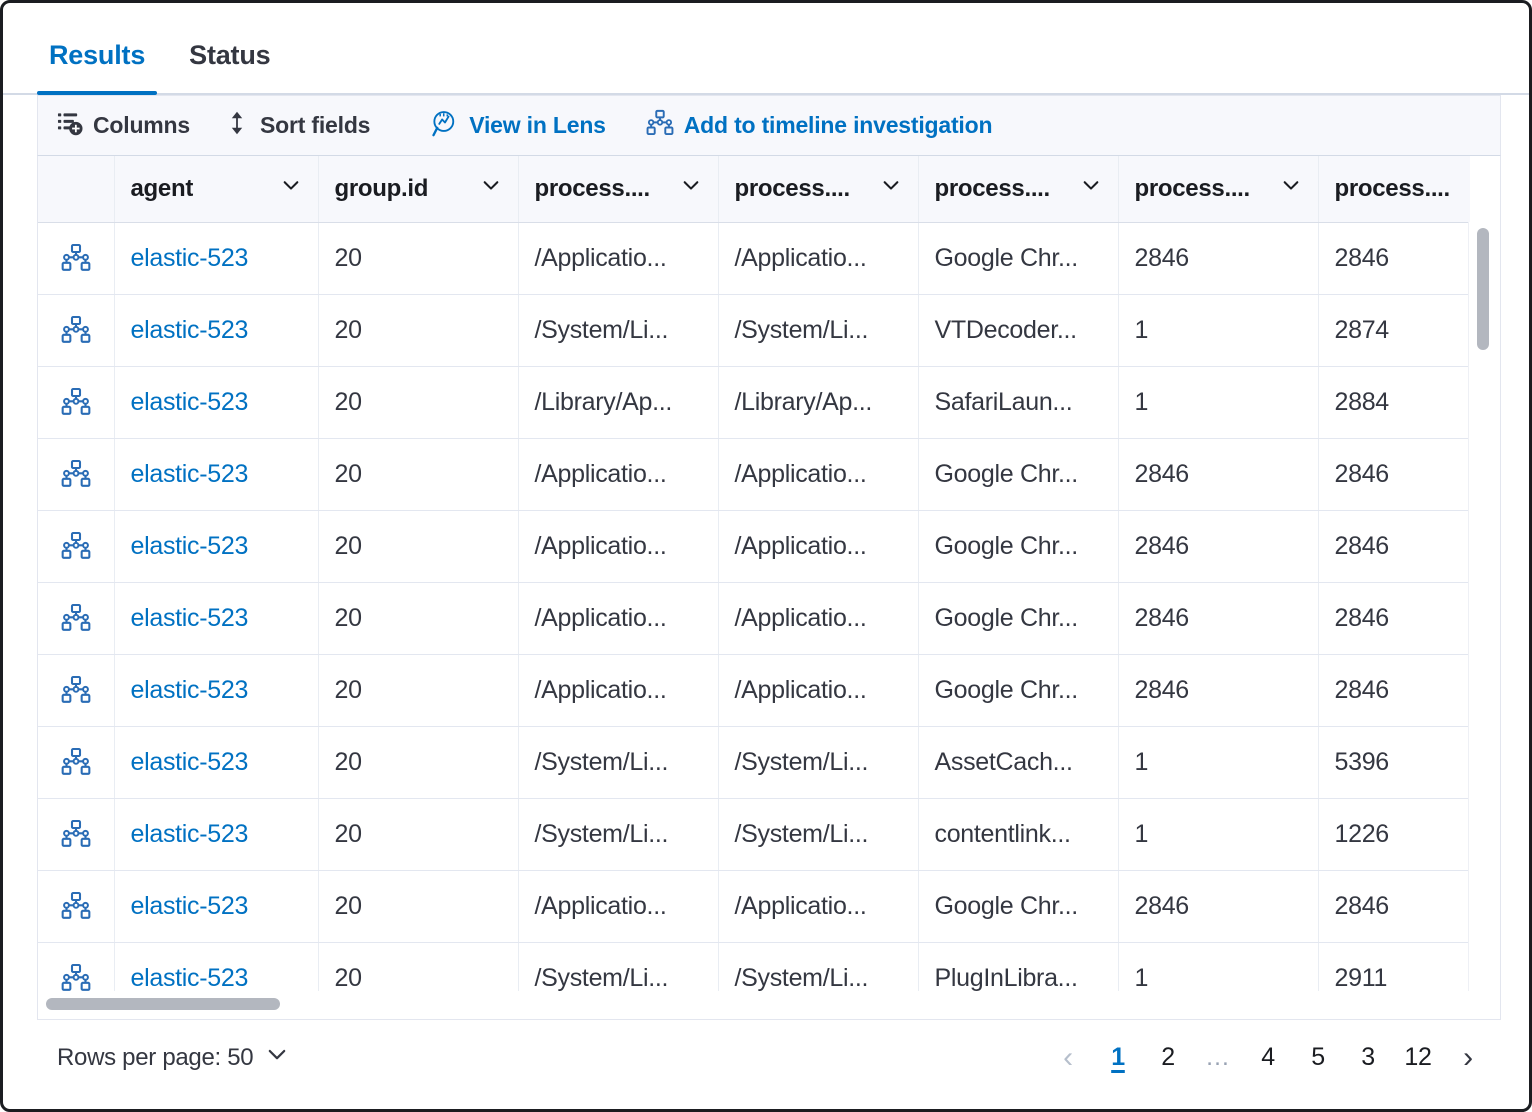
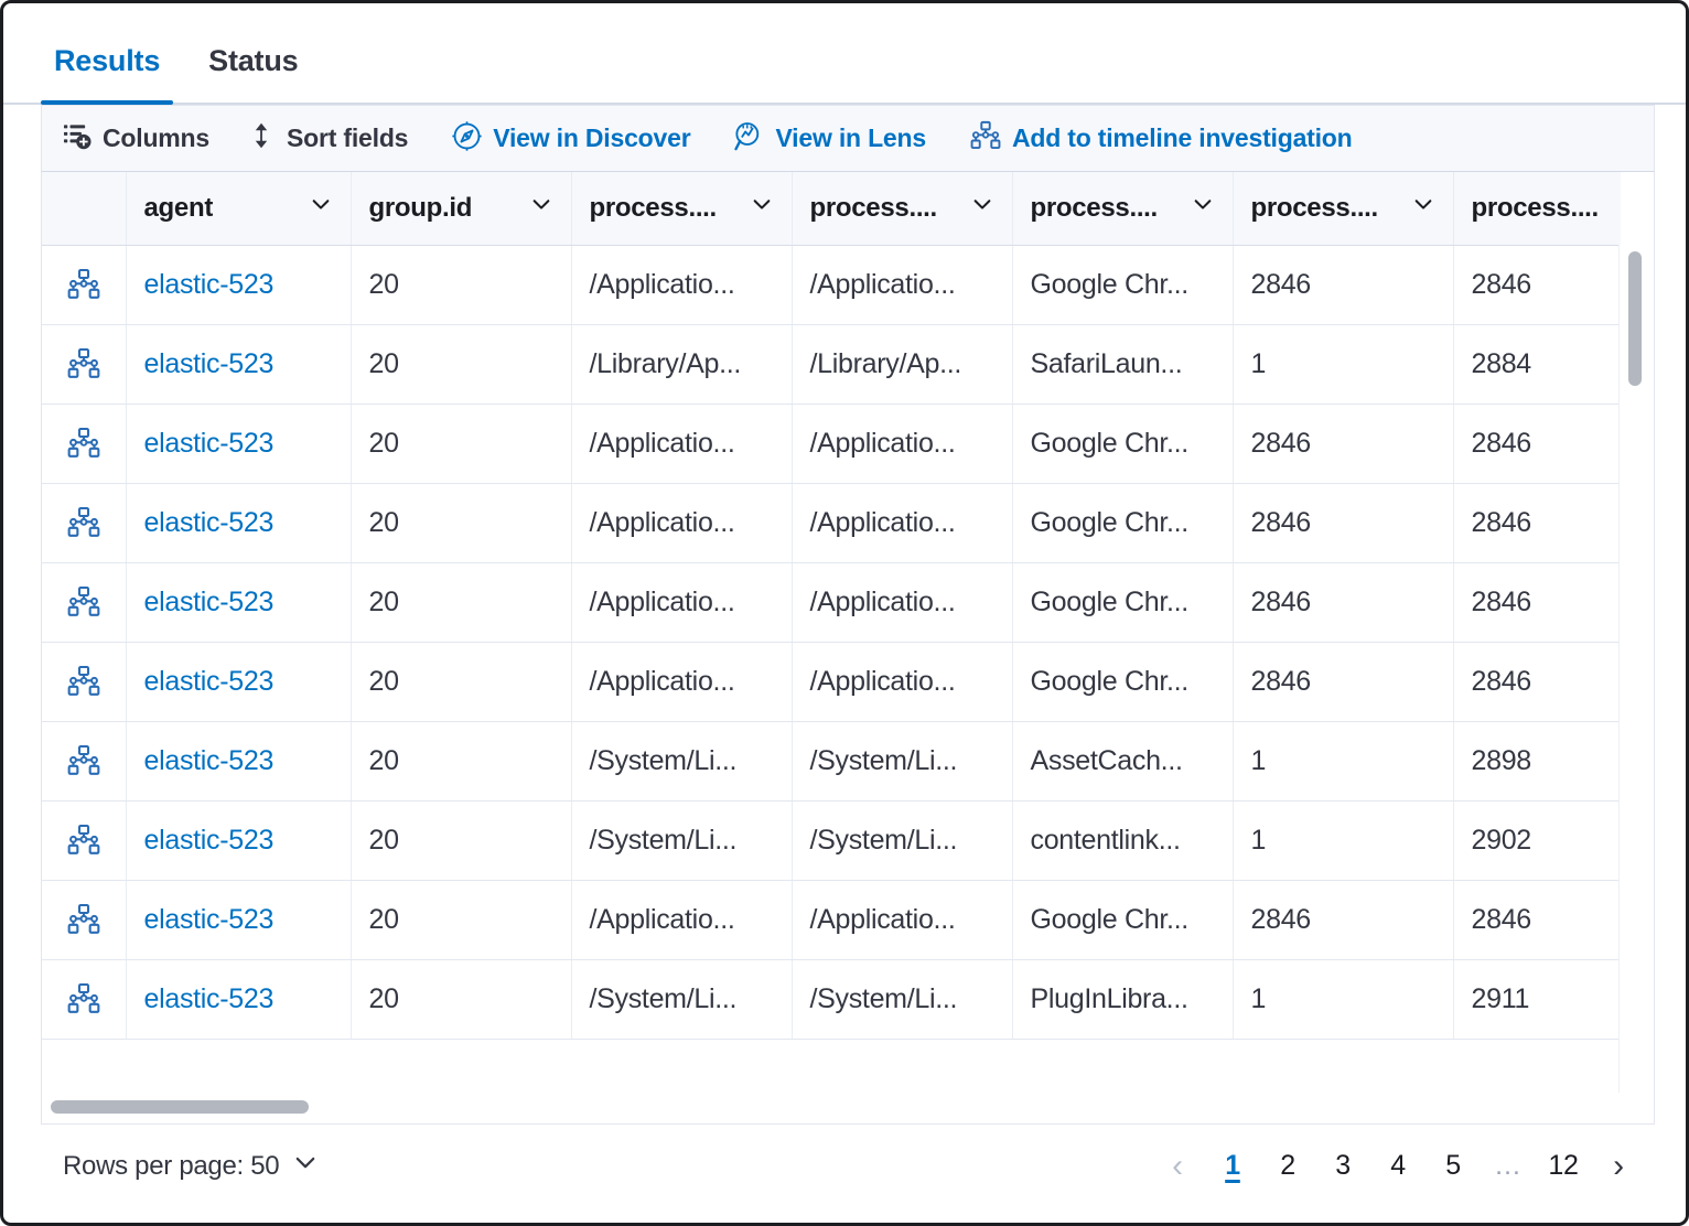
  Results
  Status
  Columns
  Sort fields
+ View in Discover
  View in Lens
  Add to timeline investigation
  	agent	group.id	process....	process....	process....	process....	process....
  	elastic-523	20	/Applicatio...	/Applicatio...	Google Chr...	2846	2846
- 	elastic-523	20	/System/Li...	/System/Li...	VTDecoder...	1	2874
  	elastic-523	20	/Library/Ap...	/Library/Ap...	SafariLaun...	1	2884
  	elastic-523	20	/Applicatio...	/Applicatio...	Google Chr...	2846	2846
  	elastic-523	20	/Applicatio...	/Applicatio...	Google Chr...	2846	2846
  	elastic-523	20	/Applicatio...	/Applicatio...	Google Chr...	2846	2846
  	elastic-523	20	/Applicatio...	/Applicatio...	Google Chr...	2846	2846
- 	elastic-523	20	/System/Li...	/System/Li...	AssetCach...	1	5396
+ 	elastic-523	20	/System/Li...	/System/Li...	AssetCach...	1	2898
- 	elastic-523	20	/System/Li...	/System/Li...	contentlink...	1	1226
+ 	elastic-523	20	/System/Li...	/System/Li...	contentlink...	1	2902
  	elastic-523	20	/Applicatio...	/Applicatio...	Google Chr...	2846	2846
  	elastic-523	20	/System/Li...	/System/Li...	PlugInLibra...	1	2911
  Rows per page: 50
  ‹
  1
  2
- …
+ 3
  4
  5
- 3
+ …
  12
  ›
